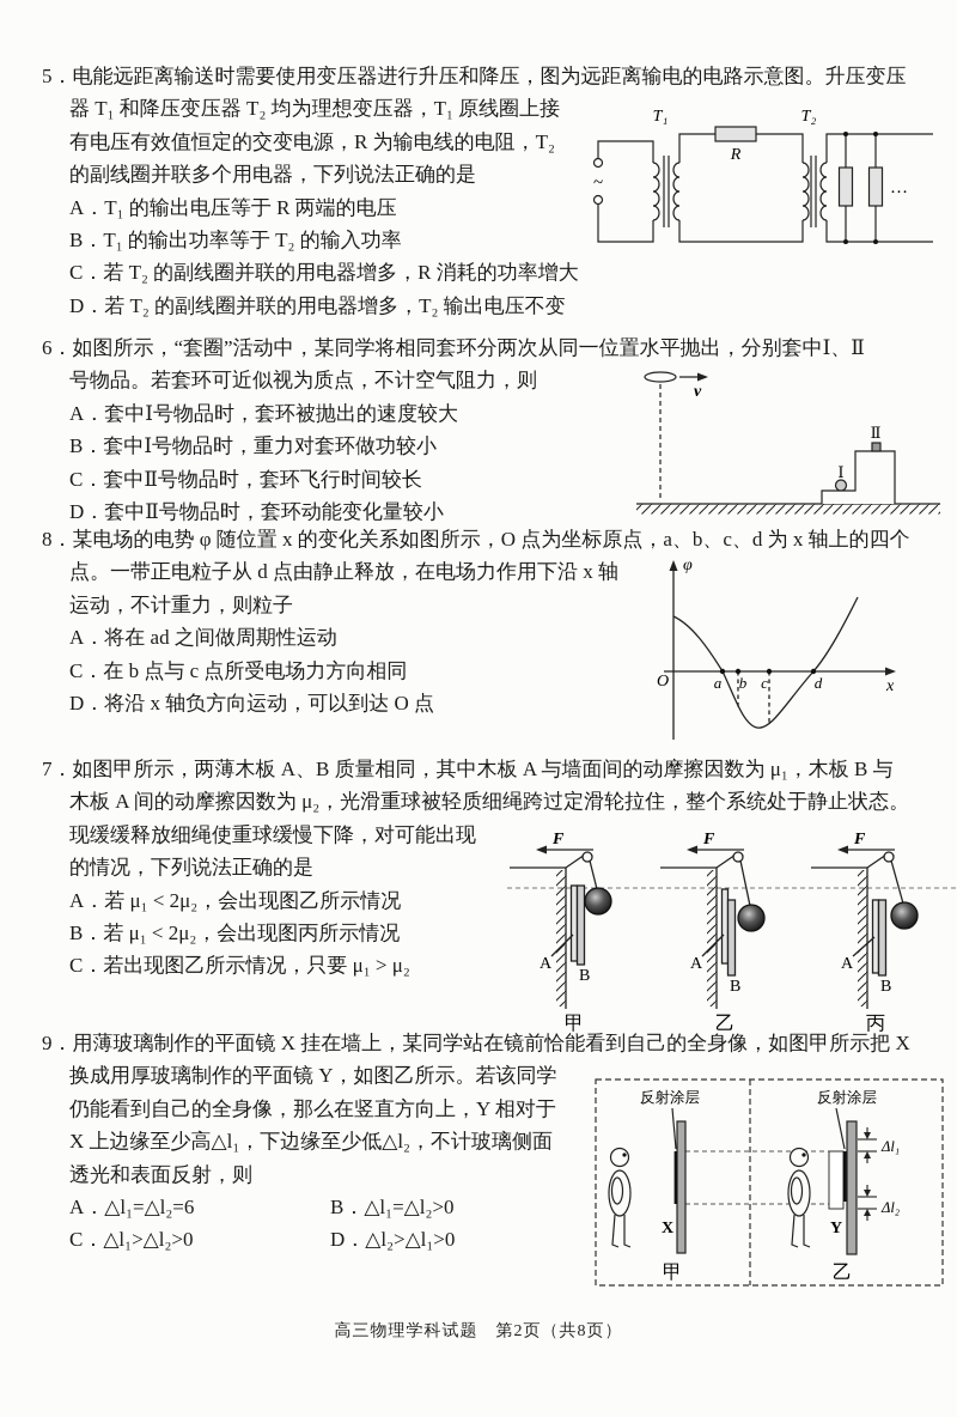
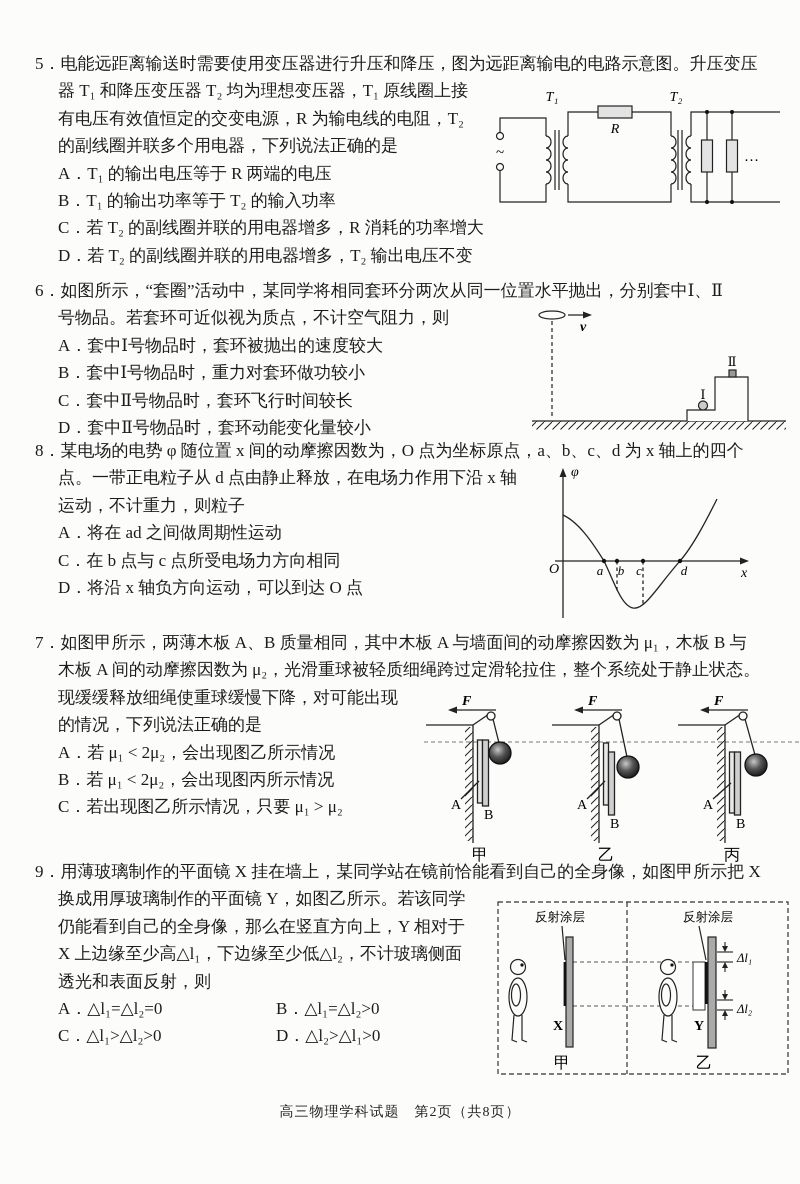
  5．电能远距离输送时需要使用变压器进行升压和降压，图为远距离输电的电路示意图。升压变压
  器 T₁ 和降压变压器 T₂ 均为理想变压器，T₁ 原线圈上接
  有电压有效值恒定的交变电源，R 为输电线的电阻，T₂
  的副线圈并联多个用电器，下列说法正确的是
  A．T₁ 的输出电压等于 R 两端的电压
  B．T₁ 的输出功率等于 T₂ 的输入功率
  C．若 T₂ 的副线圈并联的用电器增多，R 消耗的功率增大
  D．若 T₂ 的副线圈并联的用电器增多，T₂ 输出电压不变
  T₁
  T₂
  R
  ~
  …
  6．如图所示，“套圈”活动中，某同学将相同套环分两次从同一位置水平抛出，分别套中Ⅰ、Ⅱ
  号物品。若套环可近似视为质点，不计空气阻力，则
  A．套中Ⅰ号物品时，套环被抛出的速度较大
  B．套中Ⅰ号物品时，重力对套环做功较小
  C．套中Ⅱ号物品时，套环飞行时间较长
  D．套中Ⅱ号物品时，套环动能变化量较小
  v
  Ⅰ
  Ⅱ
- 8．某电场的电势 φ 随位置 x 的变化关系如图所示，O 点为坐标原点，a、b、c、d 为 x 轴上的四个
+ 8．某电场的电势 φ 随位置 x 间的动摩擦因数为，O 点为坐标原点，a、b、c、d 为 x 轴上的四个
  点。一带正电粒子从 d 点由静止释放，在电场力作用下沿 x 轴
  运动，不计重力，则粒子
  A．将在 ad 之间做周期性运动
  C．在 b 点与 c 点所受电场力方向相同
  D．将沿 x 轴负方向运动，可以到达 O 点
  φ
  x
  O
  a
  b
  c
  d
  7．如图甲所示，两薄木板 A、B 质量相同，其中木板 A 与墙面间的动摩擦因数为 μ₁，木板 B 与
  木板 A 间的动摩擦因数为 μ₂，光滑重球被轻质细绳跨过定滑轮拉住，整个系统处于静止状态。
  现缓缓释放细绳使重球缓慢下降，对可能出现
  的情况，下列说法正确的是
  A．若 μ₁ < 2μ₂，会出现图乙所示情况
  B．若 μ₁ < 2μ₂，会出现图丙所示情况
  C．若出现图乙所示情况，只要 μ₁ > μ₂
  F
  A
  B
  甲
  F
  A
  B
  乙
  F
  A
  B
  丙
  9．用薄玻璃制作的平面镜 X 挂在墙上，某同学站在镜前恰能看到自己的全身像，如图甲所示把 X
  换成用厚玻璃制作的平面镜 Y，如图乙所示。若该同学
  仍能看到自己的全身像，那么在竖直方向上，Y 相对于
  X 上边缘至少高△l₁，下边缘至少低△l₂，不计玻璃侧面
  透光和表面反射，则
- A．△l₁=△l₂=6 B．△l₁=△l₂>0
+ A．△l₁=△l₂=0 B．△l₁=△l₂>0
  C．△l₁>△l₂>0 D．△l₂>△l₁>0
  反射涂层
  X
  甲
  反射涂层
  Δl₁
  Δl₂
  Y
  乙
  高三物理学科试题 第2页（共8页）
